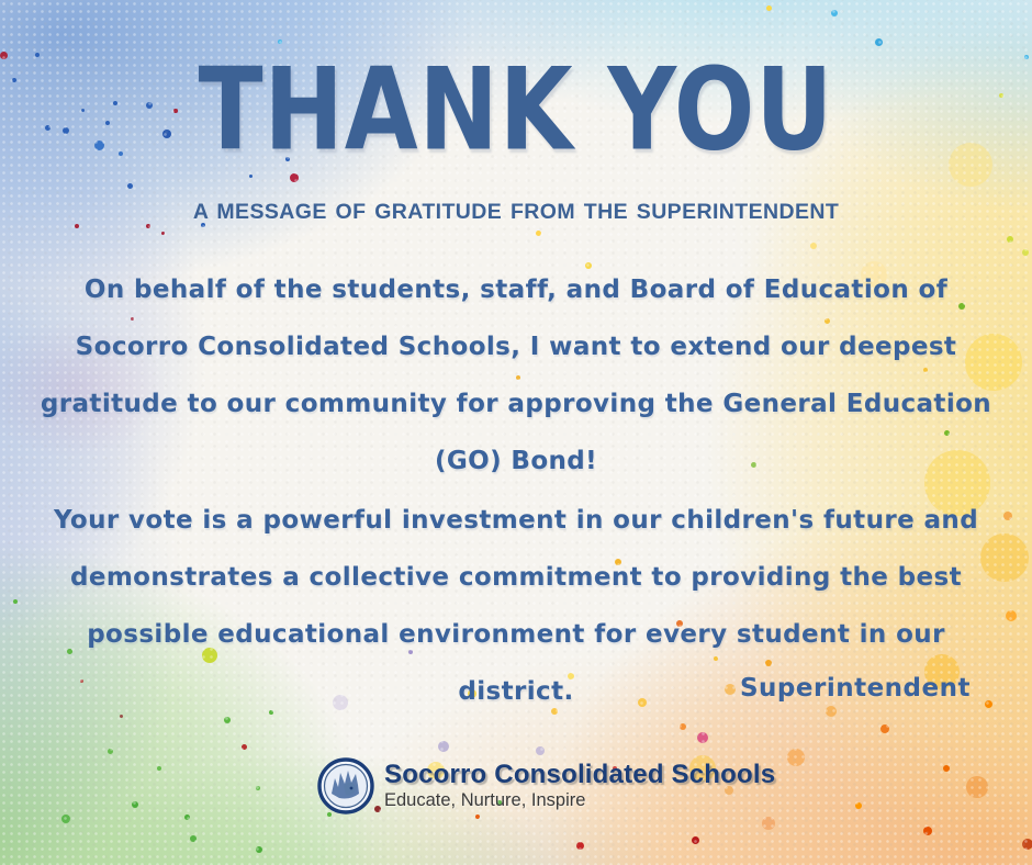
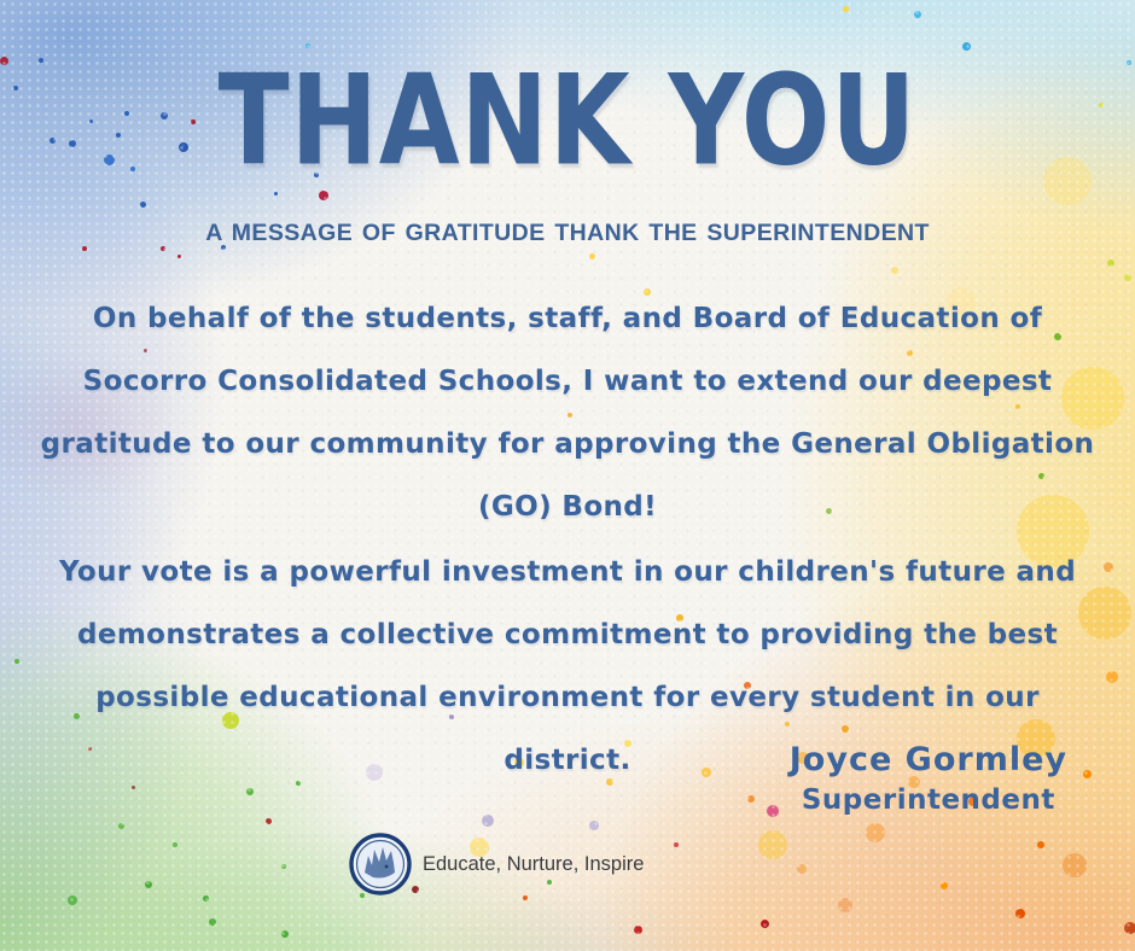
  THANK YOU
- A MESSAGE OF GRATITUDE FROM THE SUPERINTENDENT
+ A MESSAGE OF GRATITUDE THANK THE SUPERINTENDENT
- On behalf of the students, staff, and Board of Education of Socorro Consolidated Schools, I want to extend our deepest gratitude to our community for approving the General Education (GO) Bond!
+ On behalf of the students, staff, and Board of Education of Socorro Consolidated Schools, I want to extend our deepest gratitude to our community for approving the General Obligation (GO) Bond!
  Your vote is a powerful investment in our children's future and demonstrates a collective commitment to providing the best possible educational environment for every student in our district.
+ Joyce Gormley
  Superintendent
- Socorro Consolidated Schools
  Educate, Nurture, Inspire
